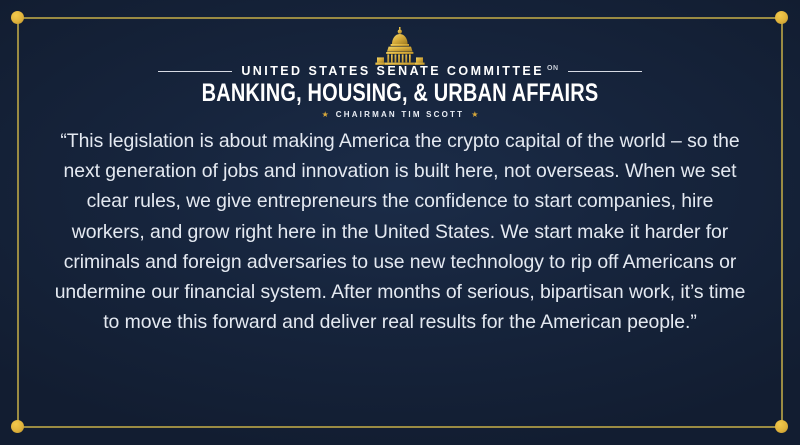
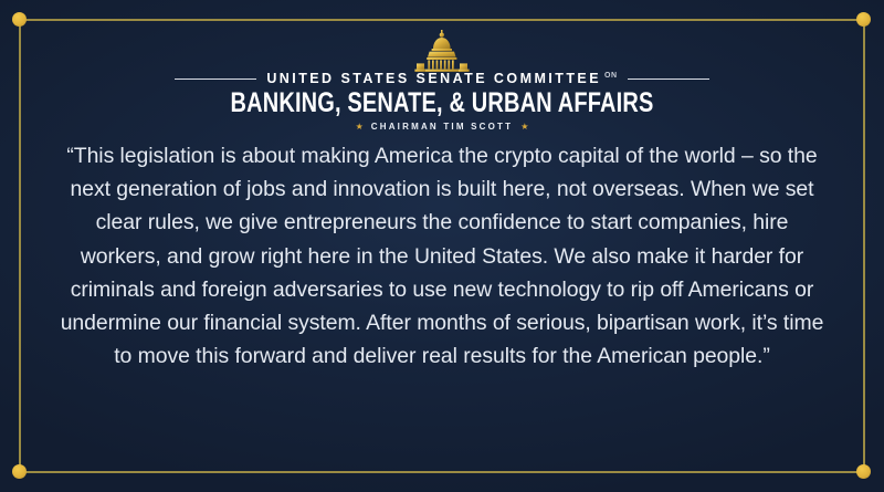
  UNITED STATES SENATE COMMITTEE
- BANKING, HOUSING, & URBAN AFFAIRS
+ BANKING, SENATE, & URBAN AFFAIRS
  ★
  CHAIRMAN TIM SCOTT
  ★
- “This legislation is about making America the crypto capital of the world – so the next generation of jobs and innovation is built here, not overseas. When we set clear rules, we give entrepreneurs the confidence to start companies, hire workers, and grow right here in the United States. We start make it harder for criminals and foreign adversaries to use new technology to rip off Americans or undermine our financial system. After months of serious, bipartisan work, it’s time to move this forward and deliver real results for the American people.”
+ “This legislation is about making America the crypto capital of the world – so the next generation of jobs and innovation is built here, not overseas. When we set clear rules, we give entrepreneurs the confidence to start companies, hire workers, and grow right here in the United States. We also make it harder for criminals and foreign adversaries to use new technology to rip off Americans or undermine our financial system. After months of serious, bipartisan work, it’s time to move this forward and deliver real results for the American people.”
